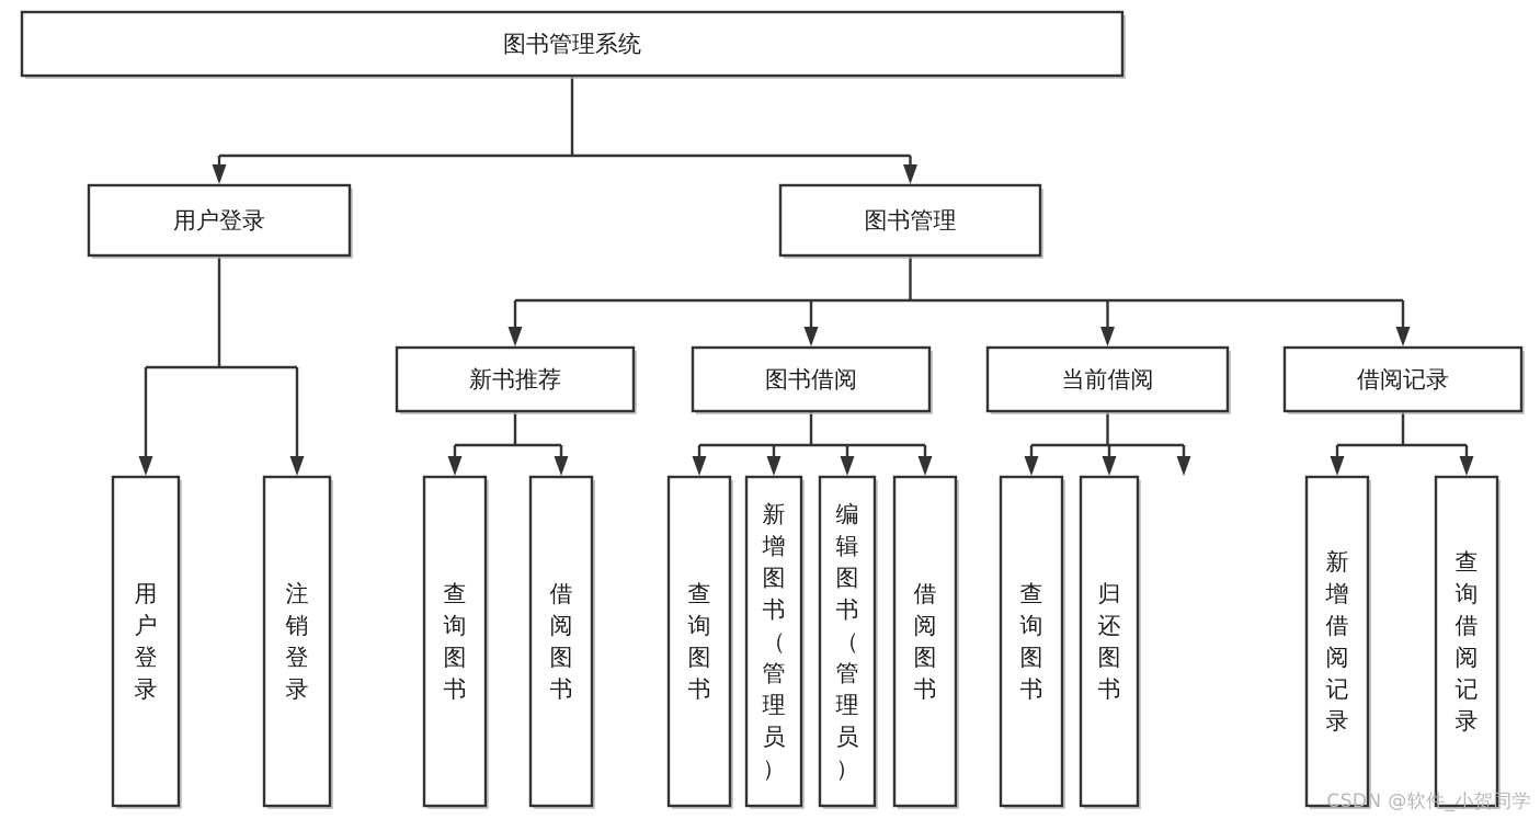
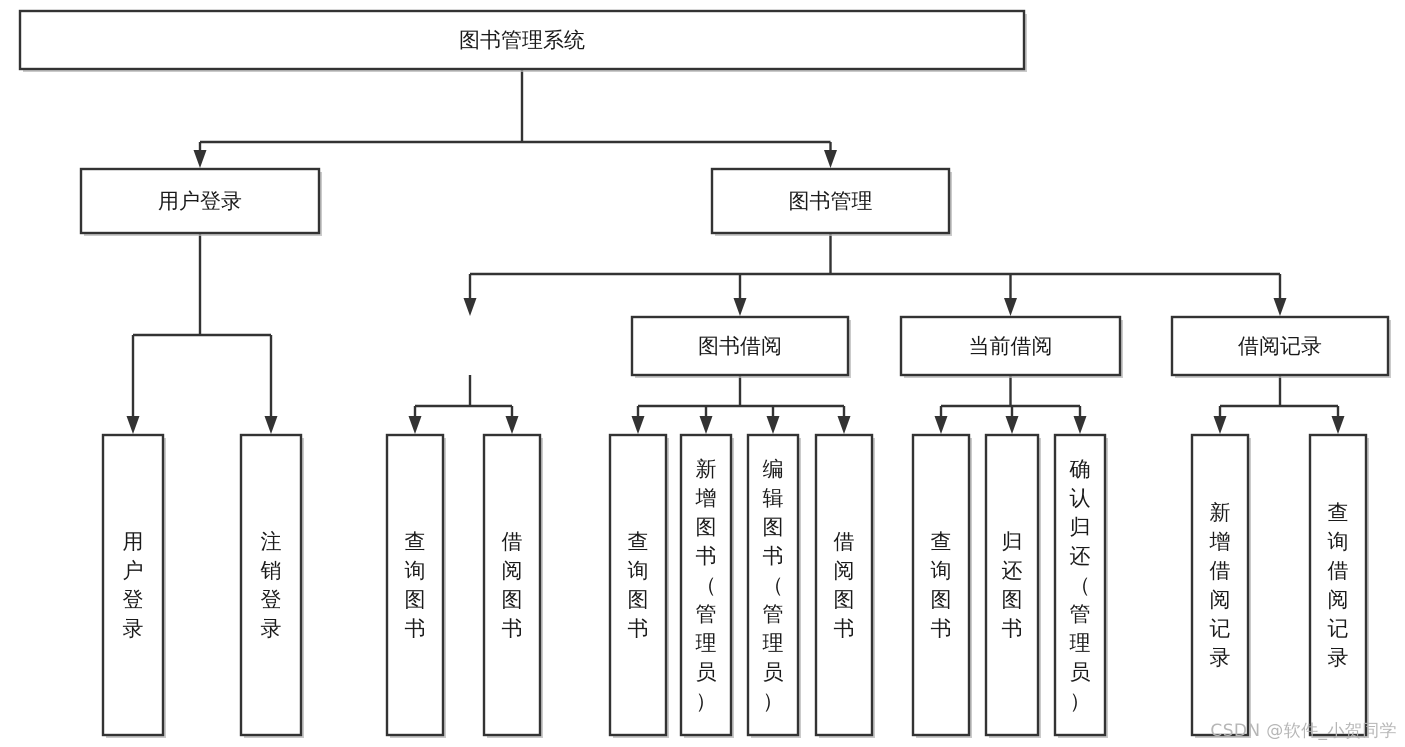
  图书管理系统
  用户登录
  图书管理
- 新书推荐
  图书借阅
  当前借阅
  借阅记录
  用户登录
  注销登录
  查询图书
  借阅图书
  查询图书
  新增图书（管理员）
  编辑图书（管理员）
  借阅图书
  查询图书
  归还图书
+ 确认归还（管理员）
  新增借阅记录
  查询借阅记录
  CSDN @软件_小贺同学
